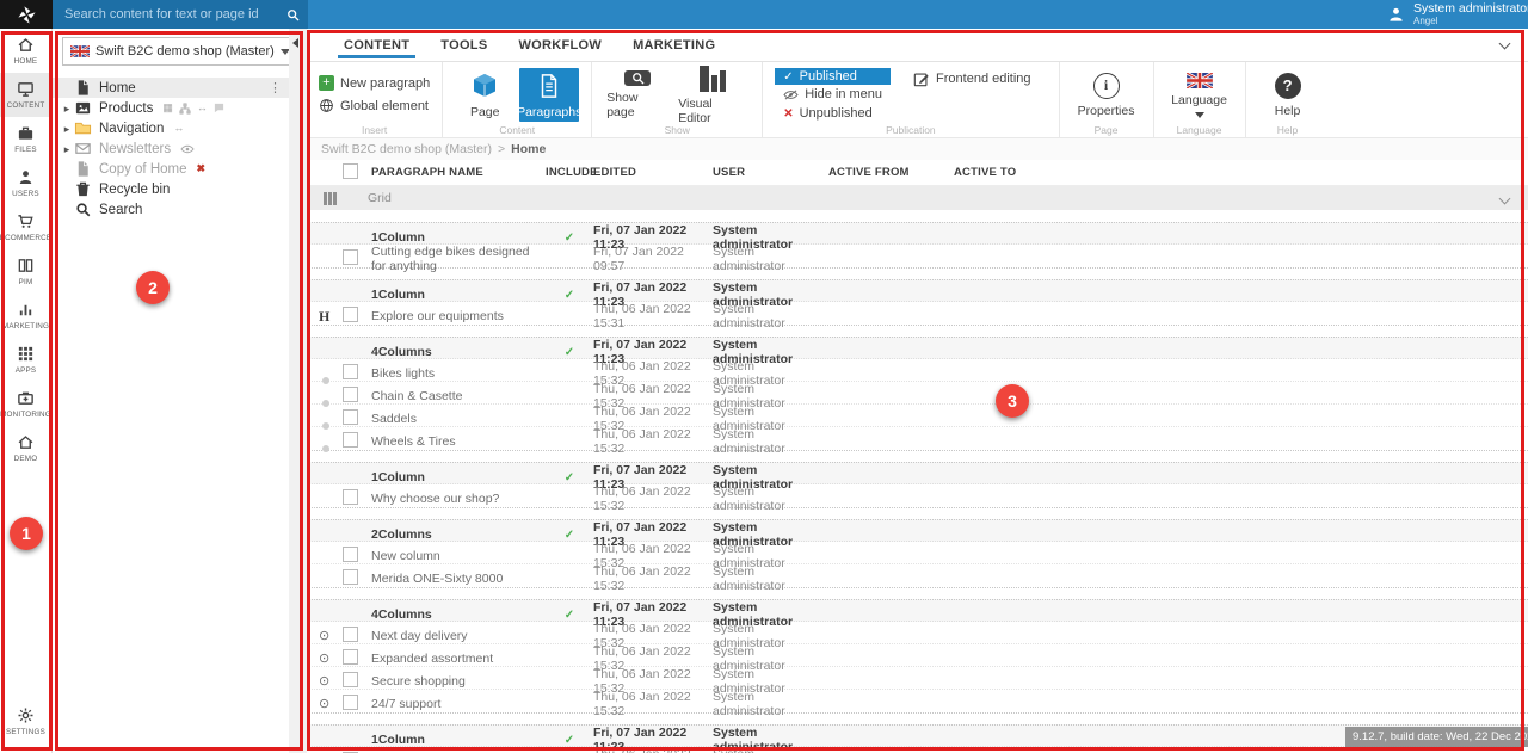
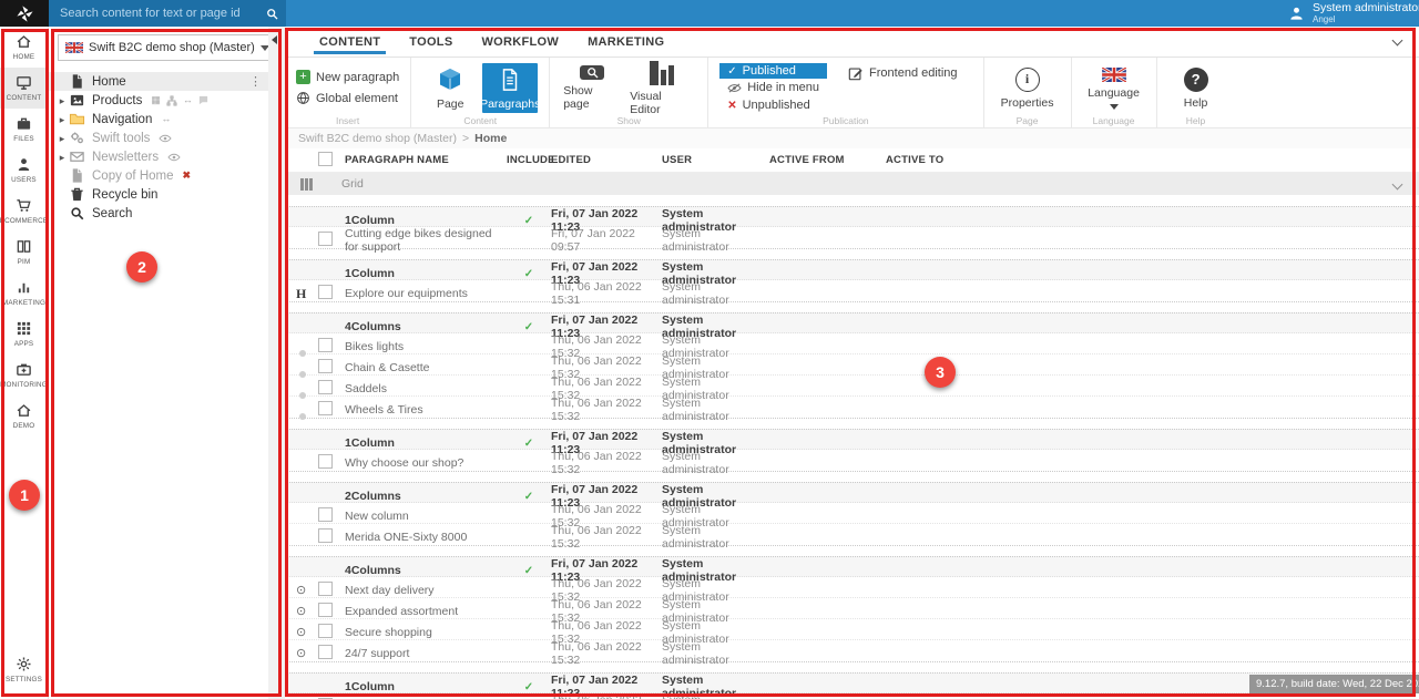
  Search content for text or page id
  System administrato
  Angel
  Swift B2C demo shop (Master)
  Home
  Products
  Navigation
+ Swift tools
  Newsletters
  Copy of Home
  Recycle bin
  Search
  CONTENT
  TOOLS
  WORKFLOW
  MARKETING
  New paragraph
  Global element
  Insert
  Page
  Paragraphs
  Content
  Show page
  Visual Editor
  Show
  Published
  Hide in menu
  Unpublished
  Frontend editing
  Publication
  Properties
  Page
  Language
  Language
  Help
  Help
  Swift B2C demo shop (Master)
  >
  Home
  PARAGRAPH NAME
  INCLUD
  EDITED
  USER
  ACTIVE FROM
  ACTIVE TO
  Grid
  1Column
  Fri, 07 Jan 2022 11:23
  System administrator
- Cutting edge bikes designed for anything
+ Cutting edge bikes designed for support
  Fri, 07 Jan 2022 09:57
  System administrator
  1Column
  Fri, 07 Jan 2022 11:23
  System administrator
  Explore our equipments
  Thu, 06 Jan 2022 15:31
  System administrator
  4Columns
  Fri, 07 Jan 2022 11:23
  System administrator
  Bikes lights
  Thu, 06 Jan 2022 15:32
  System administrator
  Chain & Casette
  Thu, 06 Jan 2022 15:32
  System administrator
  Saddels
  Thu, 06 Jan 2022 15:32
  System administrator
  Wheels & Tires
  Thu, 06 Jan 2022 15:32
  System administrator
  1Column
  Fri, 07 Jan 2022 11:23
  System administrator
  Why choose our shop?
  Thu, 06 Jan 2022 15:32
  System administrator
  2Columns
  Fri, 07 Jan 2022 11:23
  System administrator
  New column
  Thu, 06 Jan 2022 15:32
  System administrator
  Merida ONE-Sixty 8000
  Thu, 06 Jan 2022 15:32
  System administrator
  4Columns
  Fri, 07 Jan 2022 11:23
  System administrator
  Next day delivery
  Thu, 06 Jan 2022 15:32
  System administrator
  Expanded assortment
  Thu, 06 Jan 2022 15:32
  System administrator
  Secure shopping
  Thu, 06 Jan 2022 15:32
  System administrator
  24/7 support
  Thu, 06 Jan 2022 15:32
  System administrator
  1Column
  Fri, 07 Jan 2022 11:23
  System administrator
  9.12.7, build date: Wed, 22 Dec 20
  1
  2
  3
